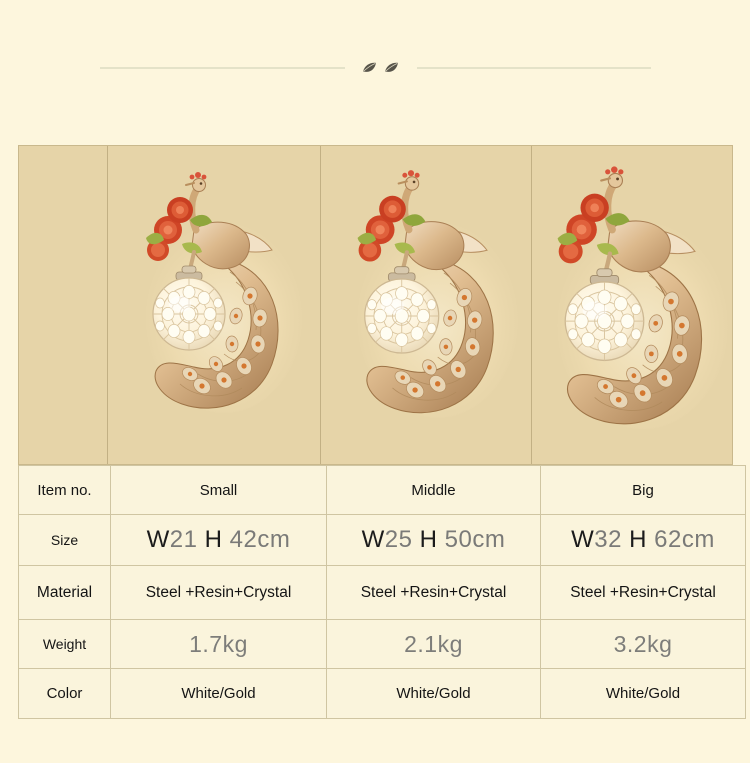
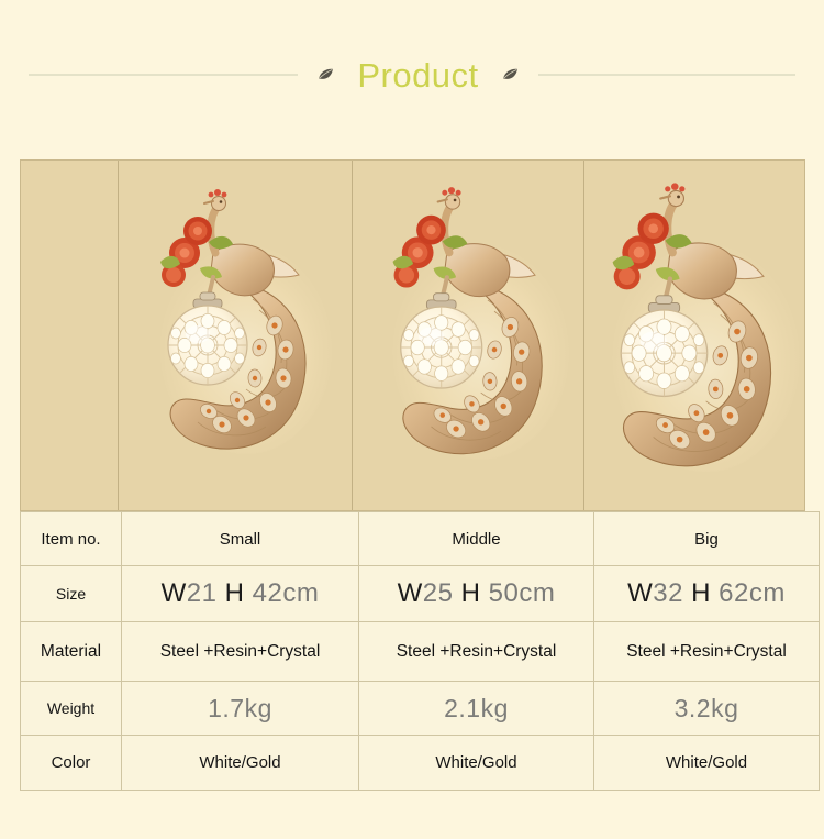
+ Product
  Item no.	Small	Middle	Big
  Size	W21 H 42cm	W25 H 50cm	W32 H 62cm
  Material	Steel +Resin+Crystal	Steel +Resin+Crystal	Steel +Resin+Crystal
  Weight	1.7kg	2.1kg	3.2kg
  Color	White/Gold	White/Gold	White/Gold
